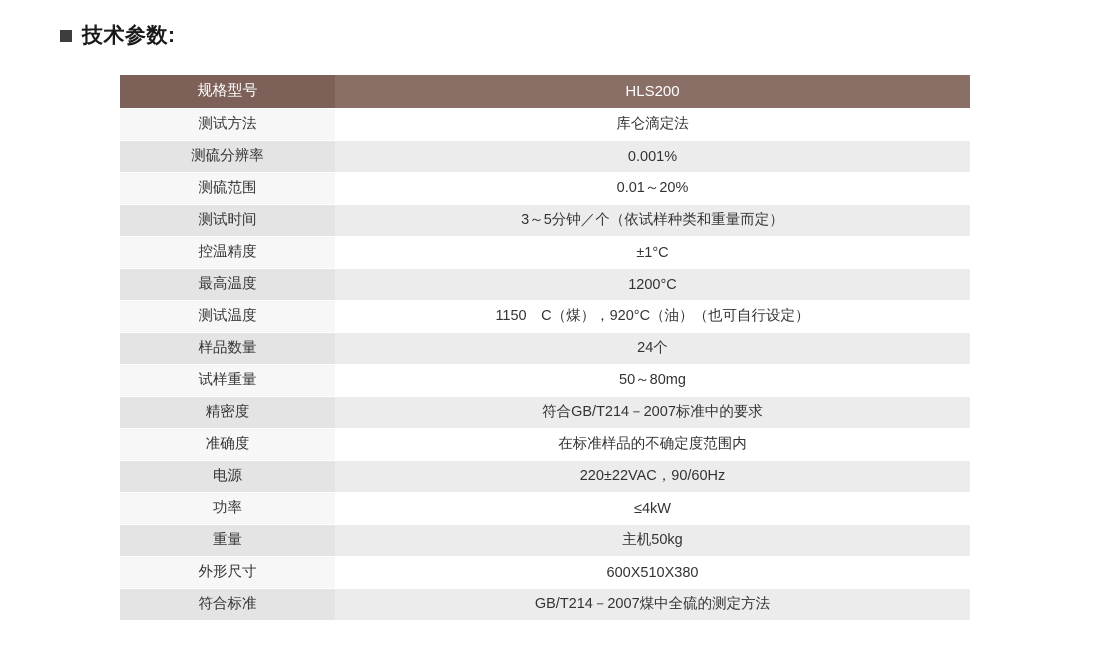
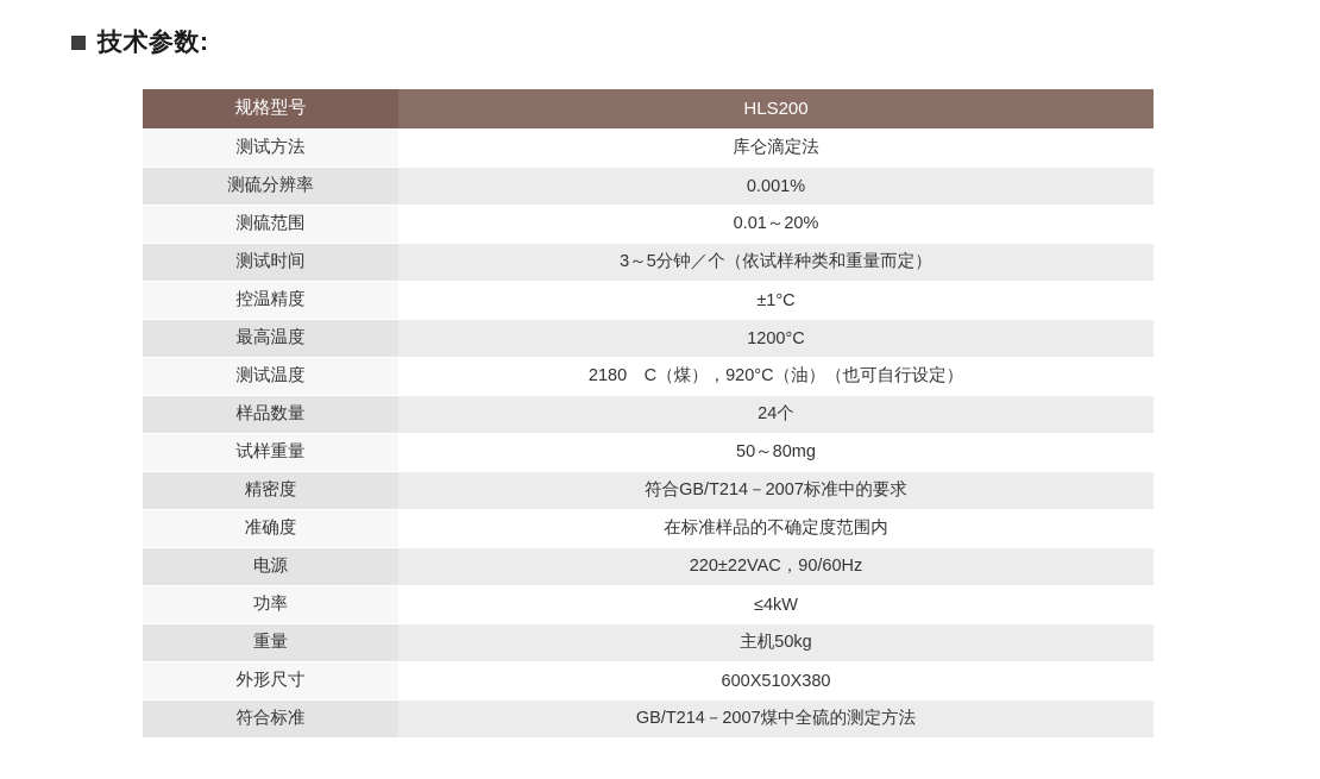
  技术参数:
  规格型号	HLS200
  测试方法	库仑滴定法
  测硫分辨率	0.001%
  测硫范围	0.01～20%
  测试时间	3～5分钟／个（依试样种类和重量而定）
  控温精度	±1°C
  最高温度	1200°C
- 测试温度	1150 C（煤），920°C（油）（也可自行设定）
+ 测试温度	2180 C（煤），920°C（油）（也可自行设定）
  样品数量	24个
  试样重量	50～80mg
  精密度	符合GB/T214－2007标准中的要求
  准确度	在标准样品的不确定度范围内
  电源	220±22VAC，90/60Hz
  功率	≤4kW
  重量	主机50kg
  外形尺寸	600X510X380
  符合标准	GB/T214－2007煤中全硫的测定方法
